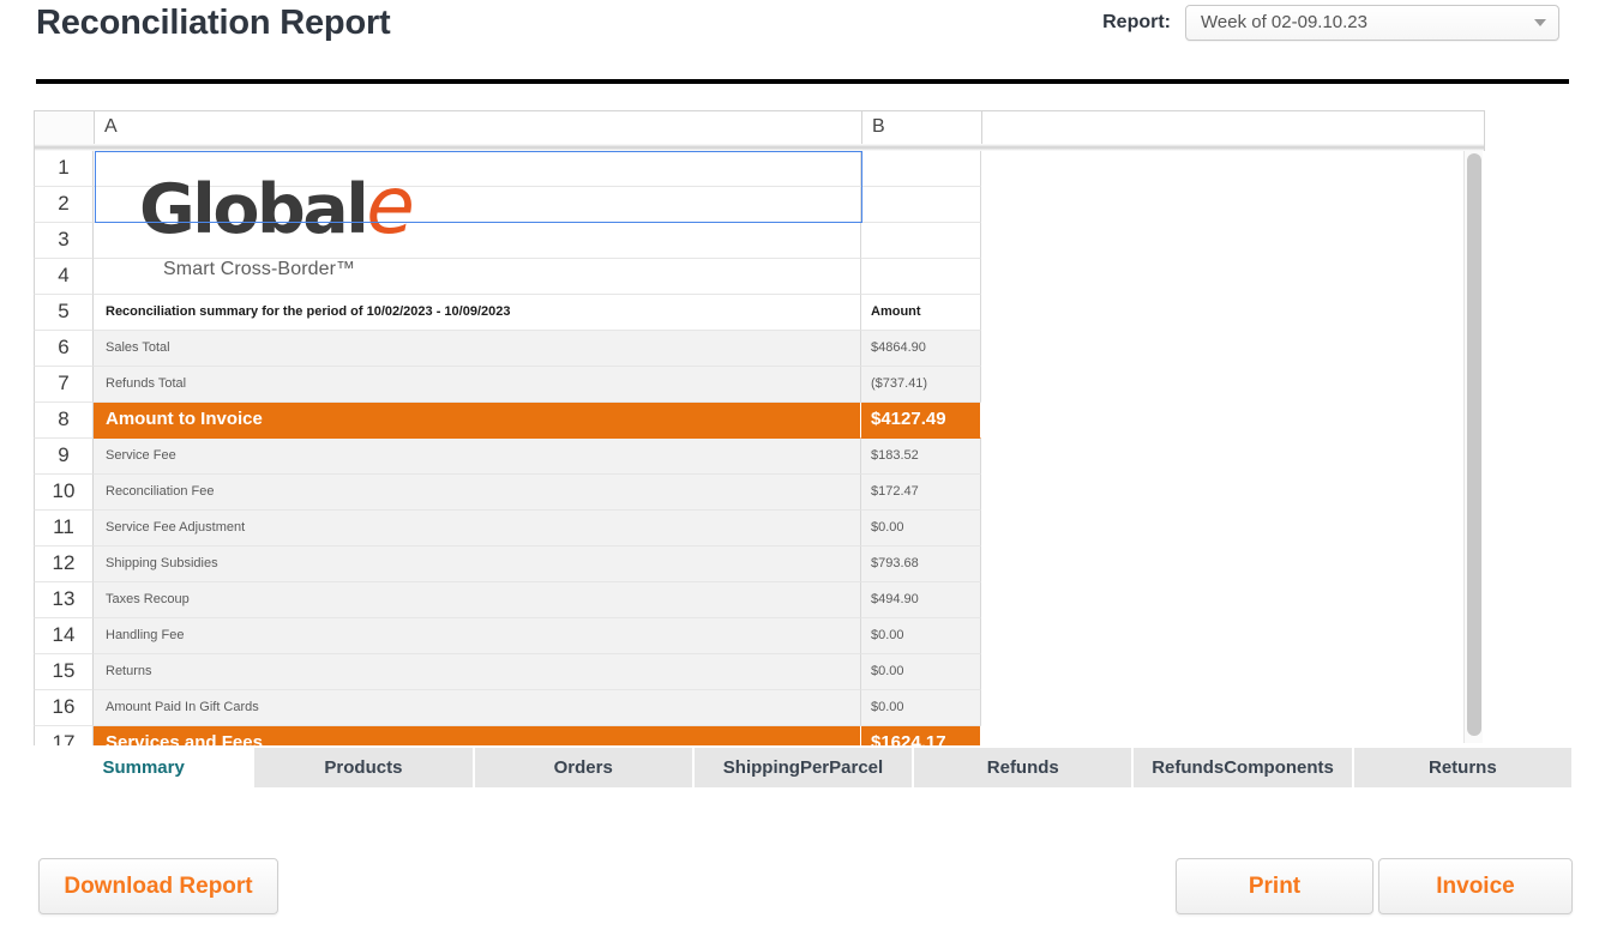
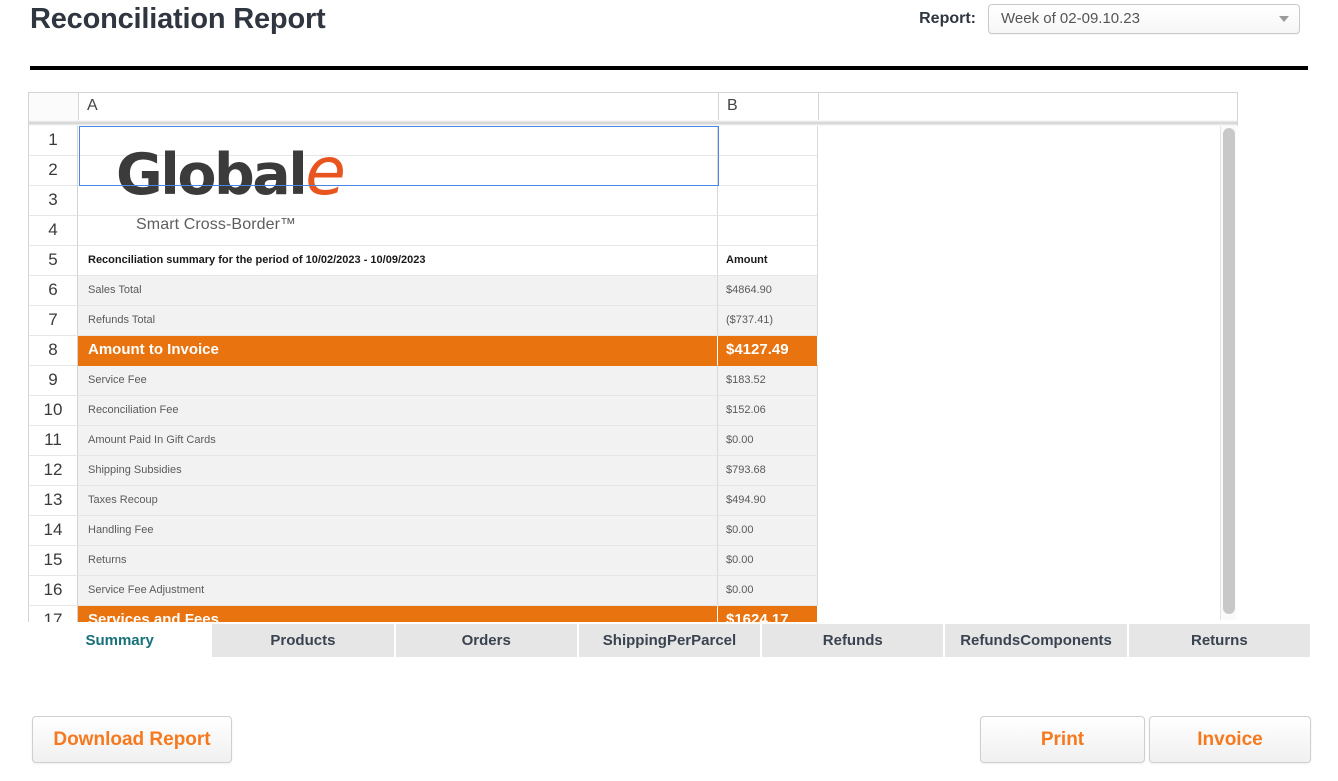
  Reconciliation Report
  Report:
  Week of 02-09.10.23
  A
  B
  1
  2
  3
  4
  5
  Reconciliation summary for the period of 10/02/2023 - 10/09/2023
  Amount
  6
  Sales Total
  $4864.90
  7
  Refunds Total
  ($737.41)
  8
  Amount to Invoice
  $4127.49
  9
  Service Fee
  $183.52
  10
  Reconciliation Fee
- $172.47
+ $152.06
  11
- Service Fee Adjustment
+ Amount Paid In Gift Cards
  $0.00
  12
  Shipping Subsidies
  $793.68
  13
  Taxes Recoup
  $494.90
  14
  Handling Fee
  $0.00
  15
  Returns
  $0.00
  16
- Amount Paid In Gift Cards
+ Service Fee Adjustment
  $0.00
  17
  Services and Fees
  $1624.17
  Globale
  Smart Cross-Border™
  Summary
  Products
  Orders
  ShippingPerParcel
  Refunds
  RefundsComponents
  Returns
  Download Report
  Print
  Invoice
